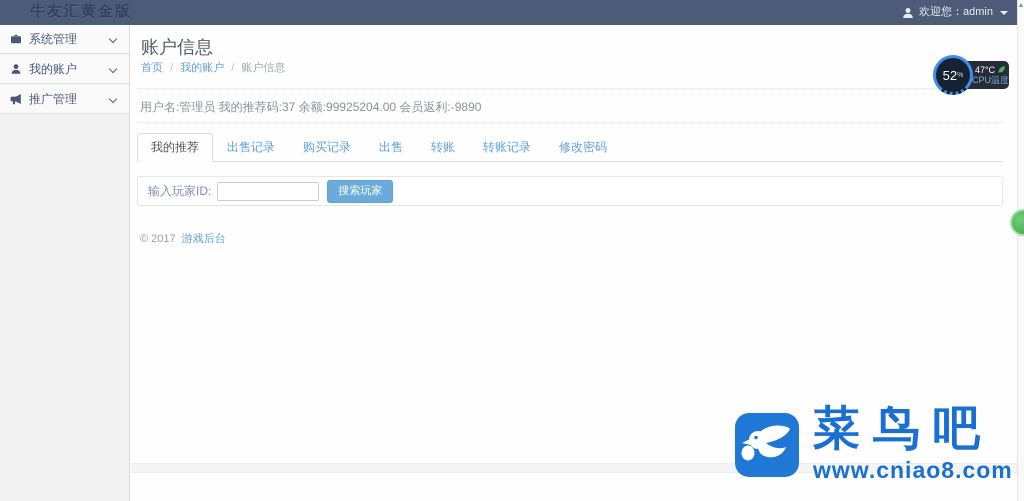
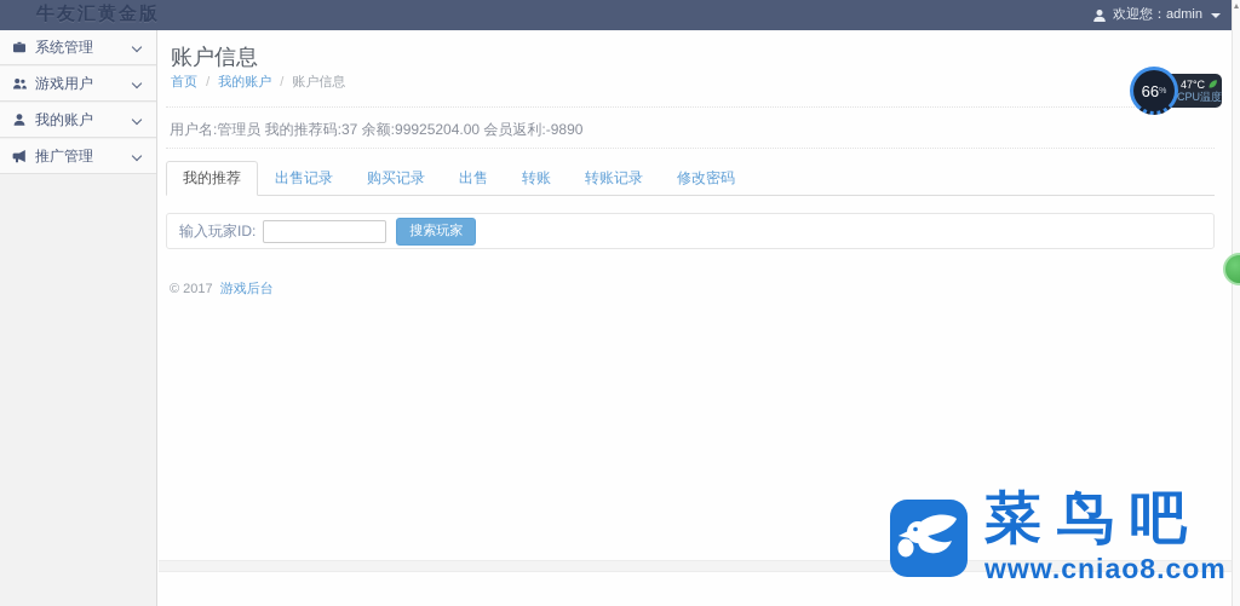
  牛友汇黄金版
  欢迎您：admin
  系统管理
+ 游戏用户
  我的账户
  推广管理
  账户信息
  首页 / 我的账户 / 账户信息
  用户名:管理员 我的推荐码:37 余额:99925204.00 会员返利:-9890
  47°C
  CPU温度
- 52
+ 66
  我的推荐
  出售记录
  购买记录
  出售
  转账
  转账记录
  修改密码
  输入玩家ID:
  搜索玩家
  © 2017 游戏后台
  菜鸟吧
  www.cniao8.com
